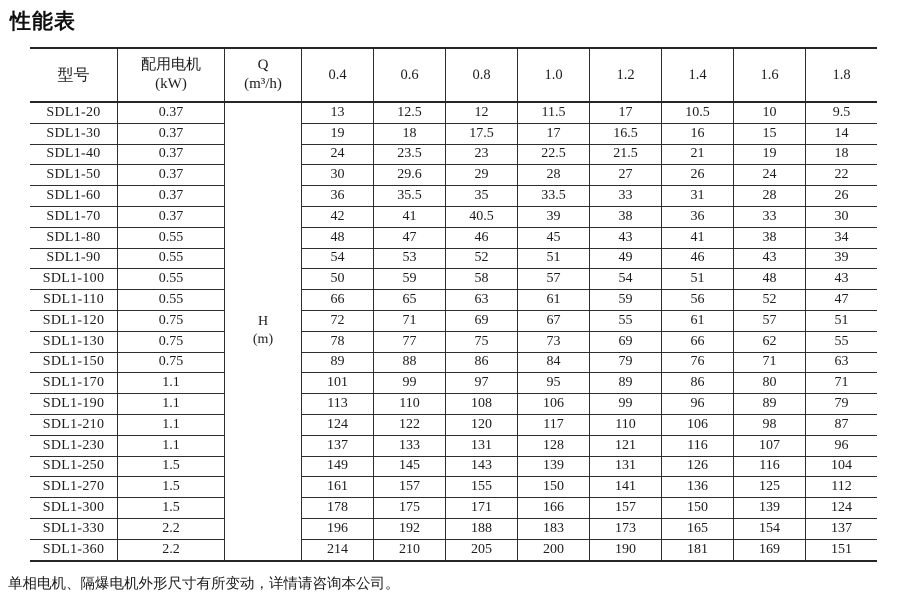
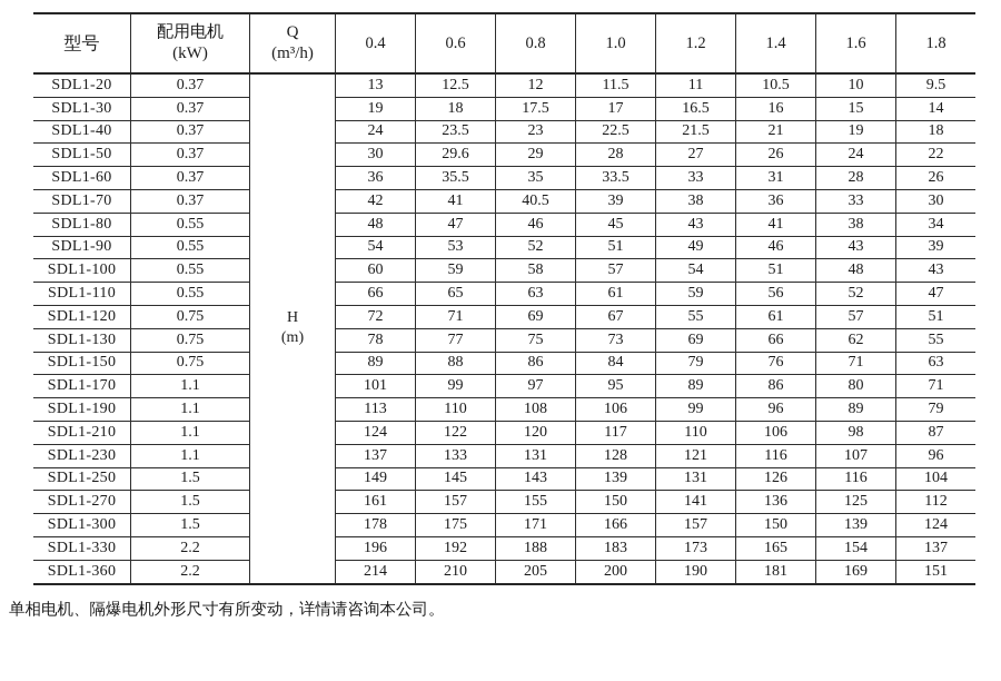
- 性能表
  型号	配用电机 (kW)	Q (m³/h)	0.4	0.6	0.8	1.0	1.2	1.4	1.6	1.8
- SDL1-20	0.37	H(m)	13	12.5	12	11.5	17	10.5	10	9.5
+ SDL1-20	0.37	H(m)	13	12.5	12	11.5	11	10.5	10	9.5
  SDL1-30	0.37	19	18	17.5	17	16.5	16	15	14
  SDL1-40	0.37	24	23.5	23	22.5	21.5	21	19	18
  SDL1-50	0.37	30	29.6	29	28	27	26	24	22
  SDL1-60	0.37	36	35.5	35	33.5	33	31	28	26
  SDL1-70	0.37	42	41	40.5	39	38	36	33	30
  SDL1-80	0.55	48	47	46	45	43	41	38	34
  SDL1-90	0.55	54	53	52	51	49	46	43	39
- SDL1-100	0.55	50	59	58	57	54	51	48	43
+ SDL1-100	0.55	60	59	58	57	54	51	48	43
  SDL1-110	0.55	66	65	63	61	59	56	52	47
  SDL1-120	0.75	72	71	69	67	55	61	57	51
  SDL1-130	0.75	78	77	75	73	69	66	62	55
  SDL1-150	0.75	89	88	86	84	79	76	71	63
  SDL1-170	1.1	101	99	97	95	89	86	80	71
  SDL1-190	1.1	113	110	108	106	99	96	89	79
  SDL1-210	1.1	124	122	120	117	110	106	98	87
  SDL1-230	1.1	137	133	131	128	121	116	107	96
  SDL1-250	1.5	149	145	143	139	131	126	116	104
  SDL1-270	1.5	161	157	155	150	141	136	125	112
  SDL1-300	1.5	178	175	171	166	157	150	139	124
  SDL1-330	2.2	196	192	188	183	173	165	154	137
  SDL1-360	2.2	214	210	205	200	190	181	169	151
  单相电机、隔爆电机外形尺寸有所变动，详情请咨询本公司。
